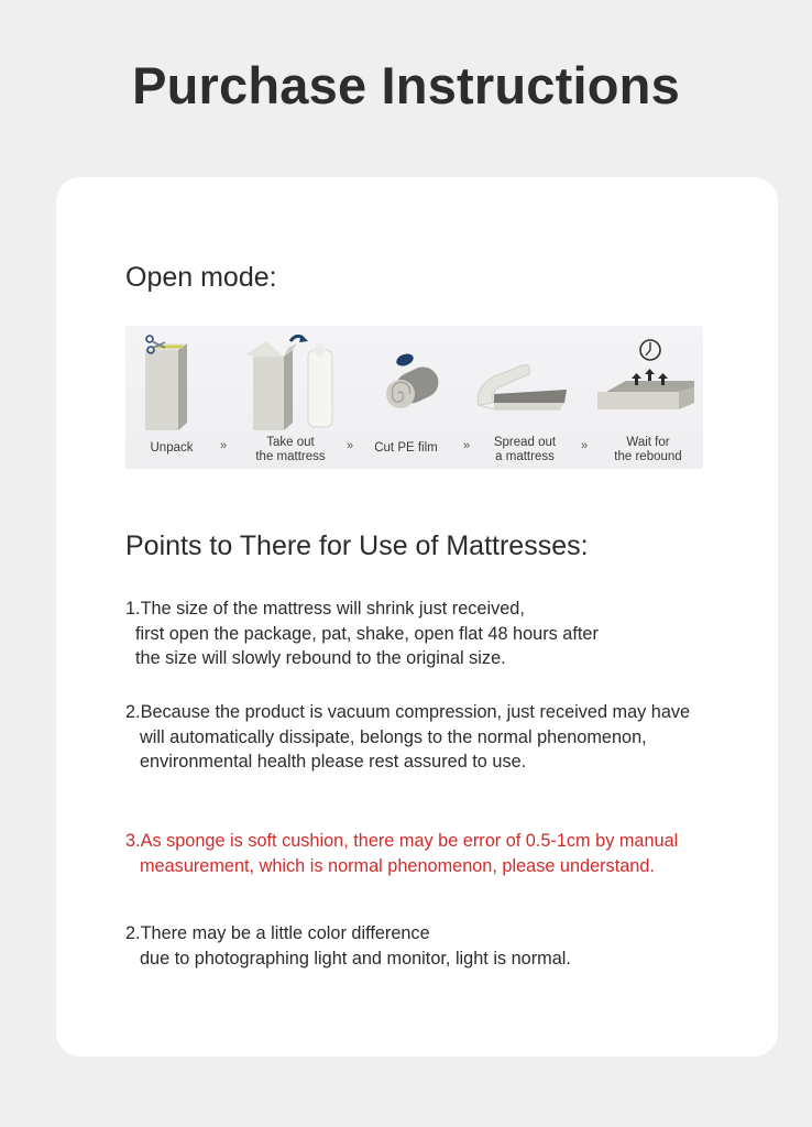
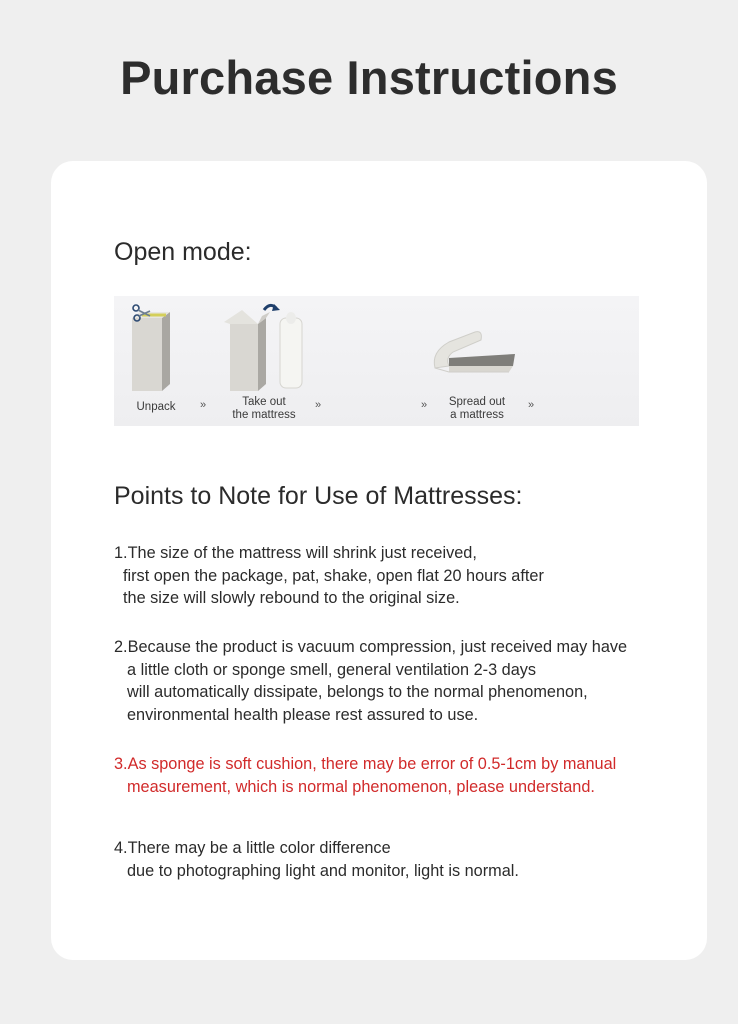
  Purchase Instructions
  Open mode:
  Unpack
  »
  Take out
  the mattress
  »
- Cut PE film
  »
  Spread out
  a mattress
  »
- Wait for
- the rebound
- Points to There for Use of Mattresses:
+ Points to Note for Use of Mattresses:
  1.The size of the mattress will shrink just received,
- first open the package, pat, shake, open flat 48 hours after
+ first open the package, pat, shake, open flat 20 hours after
  the size will slowly rebound to the original size.
  2.Because the product is vacuum compression, just received may have
+ a little cloth or sponge smell, general ventilation 2-3 days
  will automatically dissipate, belongs to the normal phenomenon,
  environmental health please rest assured to use.
  3.As sponge is soft cushion, there may be error of 0.5-1cm by manual
  measurement, which is normal phenomenon, please understand.
- 2.There may be a little color difference
+ 4.There may be a little color difference
  due to photographing light and monitor, light is normal.
